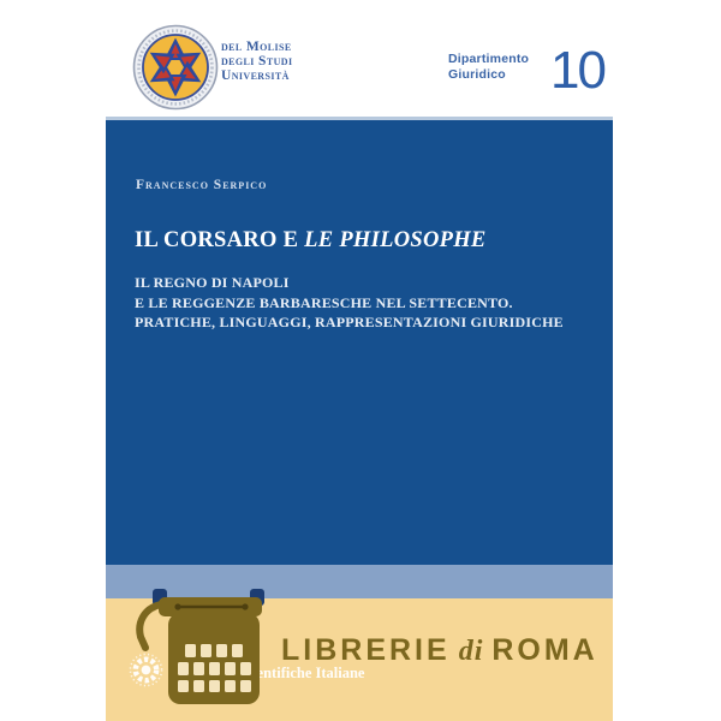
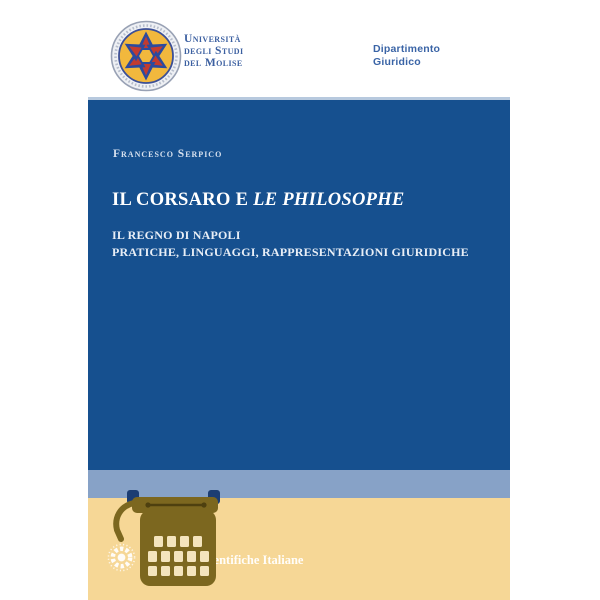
- del Molise
+ Università
  degli Studi
- Università
+ del Molise
  Dipartimento
  Giuridico
- 10
  Francesco Serpico
  IL CORSARO E LE PHILOSOPHE
  IL REGNO DI NAPOLI
- E LE REGGENZE BARBARESCHE NEL SETTECENTO.
  PRATICHE, LINGUAGGI, RAPPRESENTAZIONI GIURIDICHE
- LIBRERIE di ROMA
